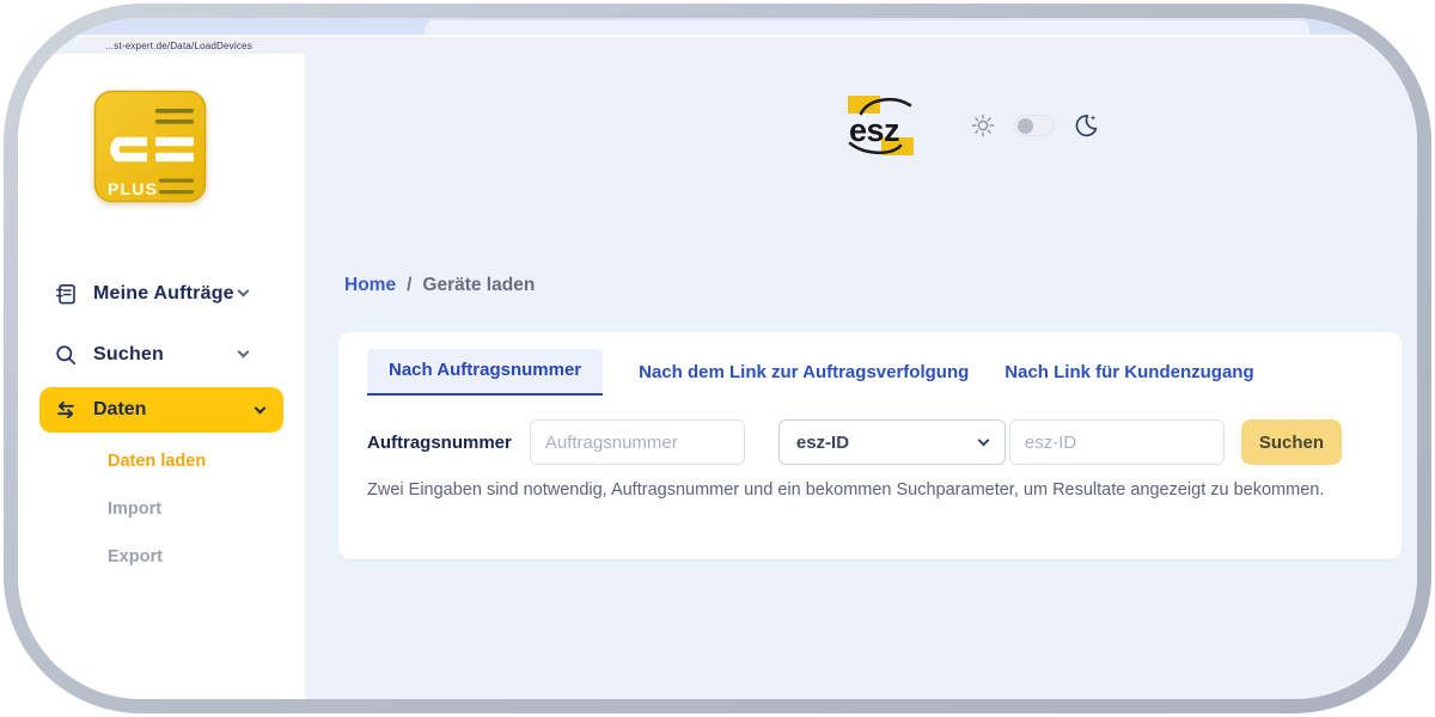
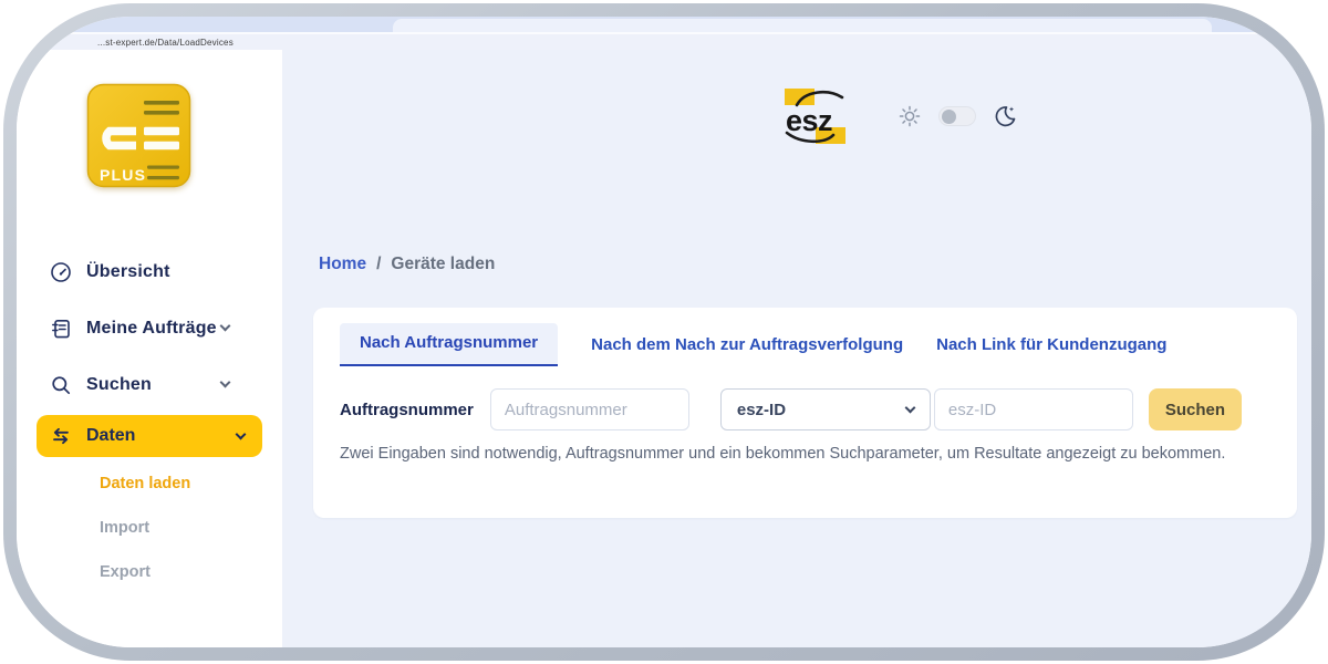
  ...st-expert.de/Data/LoadDevices
  PLUS
+ Übersicht
  Meine Aufträge
  Suchen
  Daten
  Daten laden
  Import
  Export
  esz
  Home
  /
  Geräte laden
  Nach Auftragsnummer
- Nach dem Link zur Auftragsverfolgung
+ Nach dem Nach zur Auftragsverfolgung
  Nach Link für Kundenzugang
  Auftragsnummer
  Auftragsnummer
  esz-ID
  esz-ID
  Suchen
  Zwei Eingaben sind notwendig, Auftragsnummer und ein bekommen Suchparameter, um Resultate angezeigt zu bekommen.
